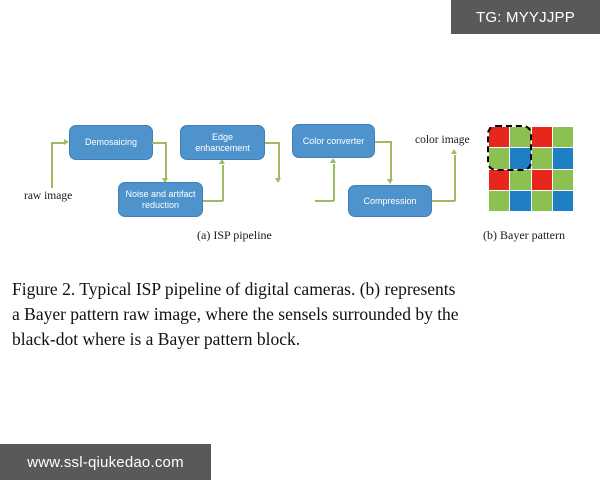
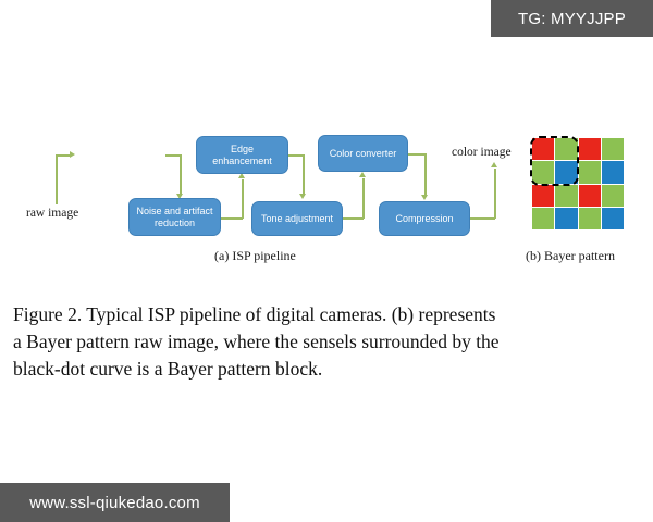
  raw image
- Demosaicing
  Noise and artifact reduction
  Edge enhancement
+ Tone adjustment
  Color converter
  Compression
  color image
  (a) ISP pipeline
  (b) Bayer pattern
  Figure 2. Typical ISP pipeline of digital cameras. (b) represents
  a Bayer pattern raw image, where the sensels surrounded by the
- black-dot where is a Bayer pattern block.
+ black-dot curve is a Bayer pattern block.
  TG: MYYJJPP
  www.ssl-qiukedao.com
